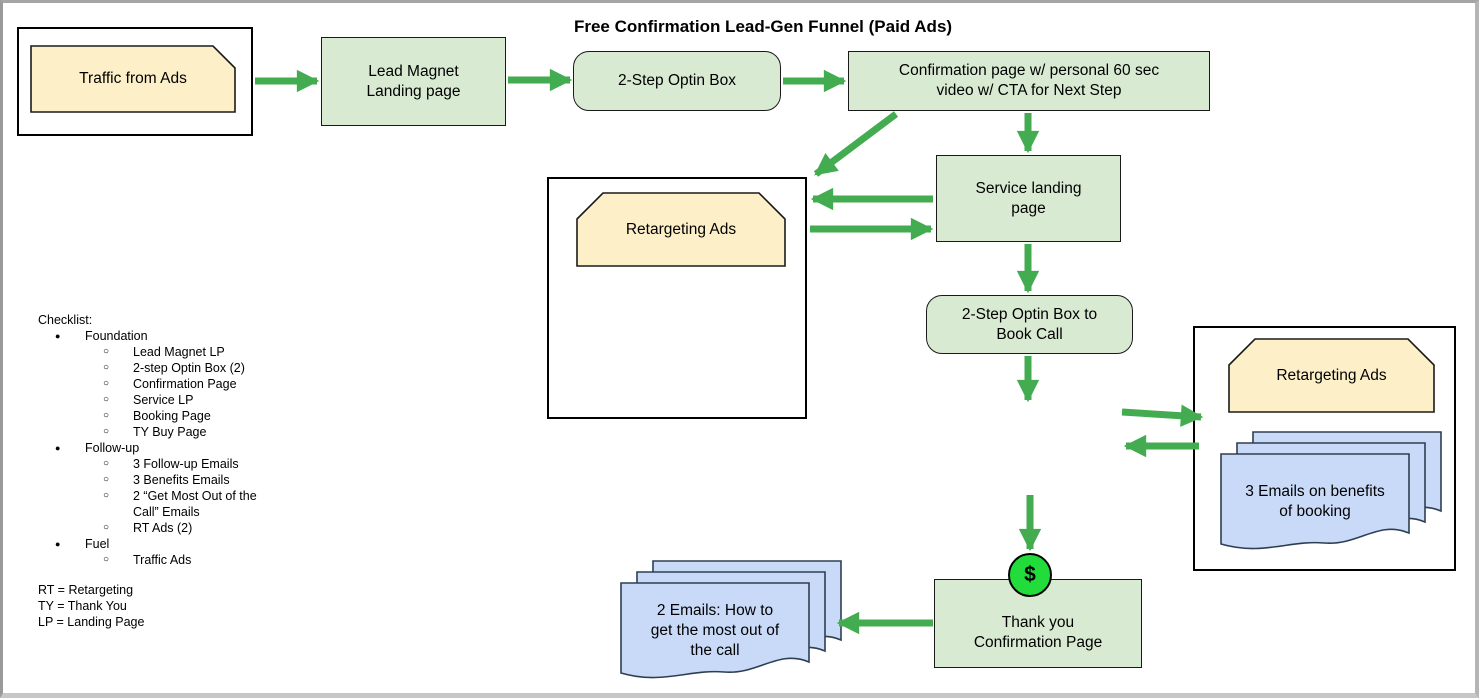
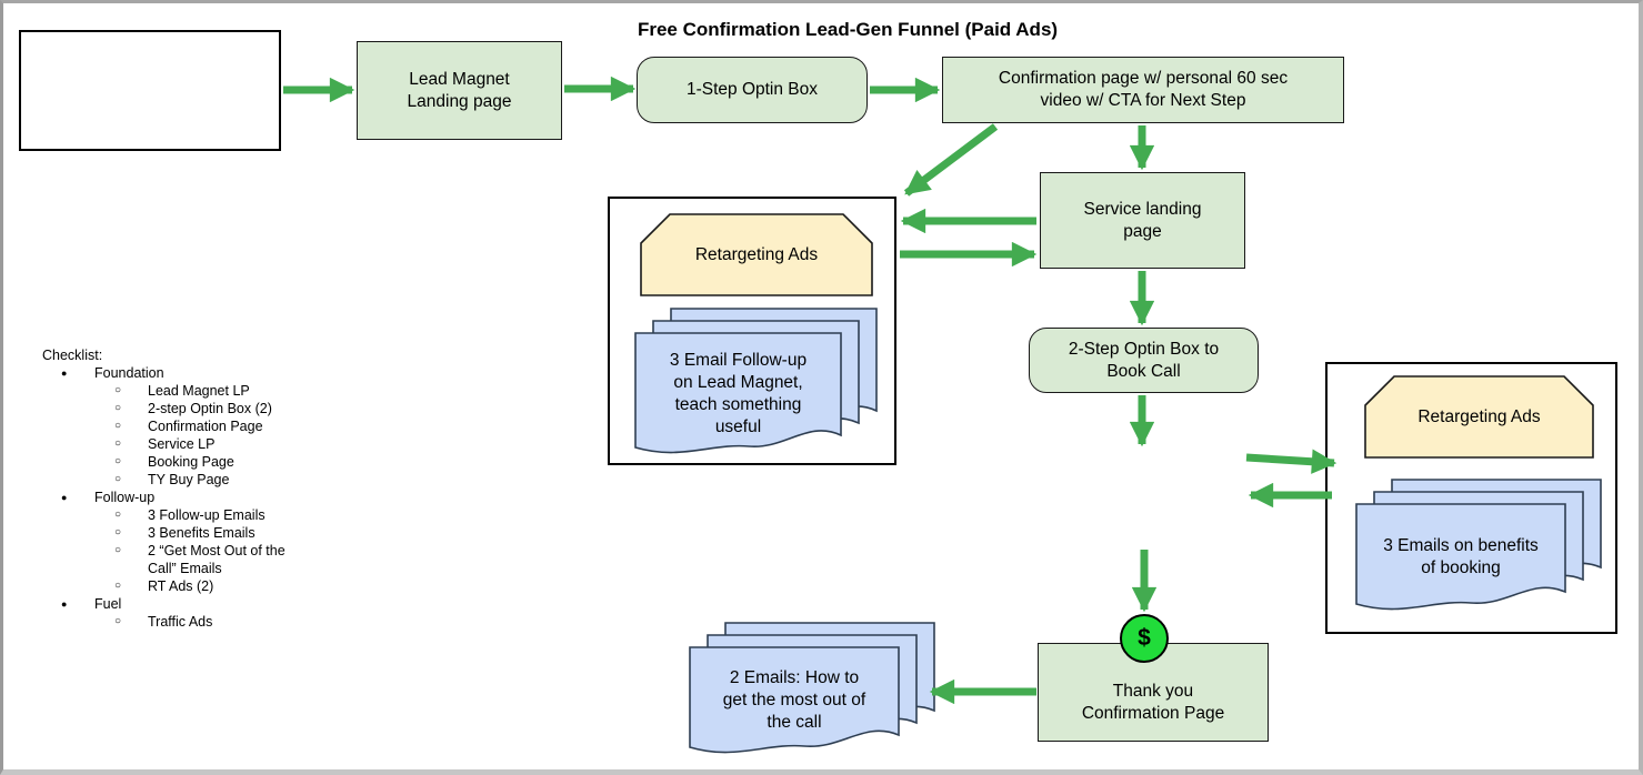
  Free Confirmation Lead-Gen Funnel (Paid Ads)
- Traffic from Ads
  Lead Magnet
  Landing page
- 2-Step Optin Box
+ 1-Step Optin Box
  Confirmation page w/ personal 60 sec
  video w/ CTA for Next Step
  Service landing
  page
  Retargeting Ads
+ 3 Email Follow-up
+ on Lead Magnet,
+ teach something
+ useful
  2-Step Optin Box to
  Book Call
  Retargeting Ads
  3 Emails on benefits
  of booking
  Thank you
  Confirmation Page
  2 Emails: How to
  get the most out of
  the call
  $
  Checklist:
  ●
  Foundation
  ○
  Lead Magnet LP
  ○
  2-step Optin Box (2)
  ○
  Confirmation Page
  ○
  Service LP
  ○
  Booking Page
  ○
  TY Buy Page
  ●
  Follow-up
  ○
  3 Follow-up Emails
  ○
  3 Benefits Emails
  ○
  2 “Get Most Out of the
  Call” Emails
  ○
  RT Ads (2)
  ●
  Fuel
  ○
  Traffic Ads
- RT = Retargeting
- TY = Thank You
- LP = Landing Page
